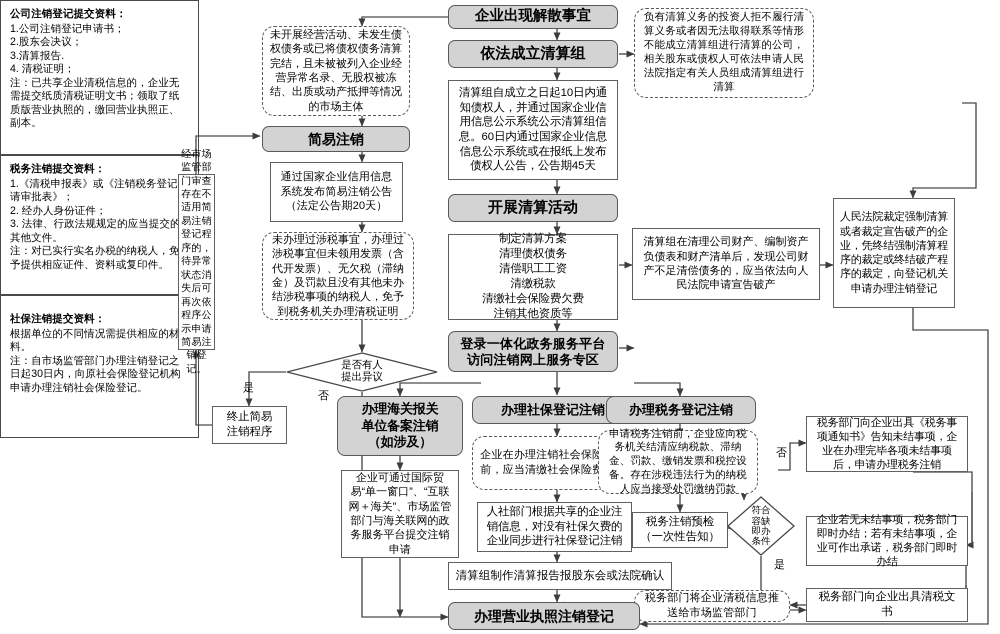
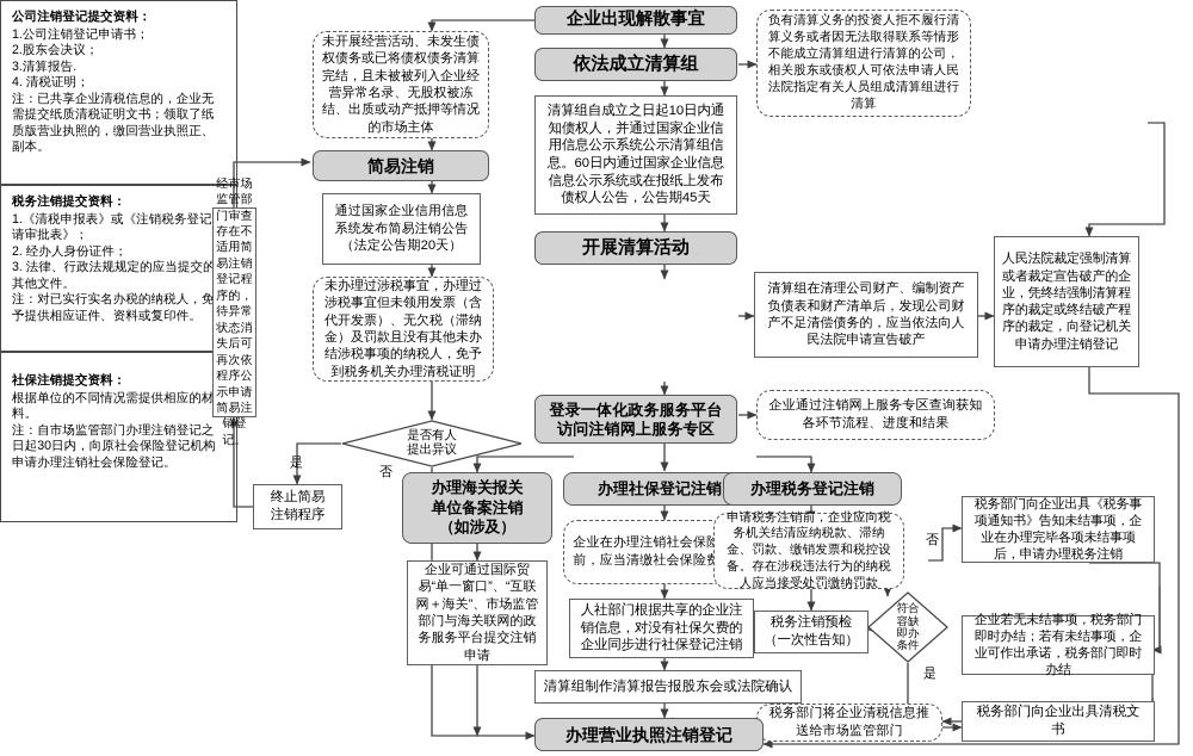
  公司注销登记提交资料：
  1.公司注销登记申请书；
  2.股东会决议；
  3.清算报告.
  4. 清税证明；
  注：已共享企业清税信息的，企业无需提交纸质清税证明文书；领取了纸质版营业执照的，缴回营业执照正、副本。
  税务注销提交资料：
  1.《清税申报表》或《注销税务登记请审批表》；
  2. 经办人身份证件；
  3. 法律、行政法规规定的应当提交的其他文件。
  注：对已实行实名办税的纳税人，免予提供相应证件、资料或复印件。
  社保注销提交资料：
  根据单位的不同情况需提供相应的材料。
  注：自市场监管部门办理注销登记之日起30日内，向原社会保险登记机构申请办理注销社会保险登记。
  企业出现解散事宜
  依法成立清算组
  清算组自成立之日起10日内通知债权人，并通过国家企业信用信息公示系统公示清算组信息。60日内通过国家企业信息信息公示系统或在报纸上发布债权人公告，公告期45天
  开展清算活动
- 制定清算方案
- 清理债权债务
- 清偿职工工资
- 清缴税款
- 清缴社会保险费欠费
- 注销其他资质等
  登录一体化政务服务平台
  访问注销网上服务专区
  未开展经营活动、未发生债权债务或已将债权债务清算完结，且未被被列入企业经营异常名录、无股权被冻结、出质或动产抵押等情况的市场主体
  简易注销
  通过国家企业信用信息系统发布简易注销公告 （法定公告期20天）
  未办理过涉税事宜，办理过涉税事宜但未领用发票（含代开发票）、无欠税（滞纳金）及罚款且没有其他未办结涉税事项的纳税人，免予到税务机关办理清税证明
  是否有人
  提出异议
  是
  否
  终止简易
  注销程序
  经市场监管部门审查存在不适用简易注销登记程序的，待异常状态消失后可再次依程序公示申请简易注销登记。
  办理海关报关
  单位备案注销
  （如涉及）
  企业可通过国际贸易“单一窗口”、“互联网＋海关”、市场监管部门与海关联网的政务服务平台提交注销申请
  办理社保登记注销
  企业在办理注销社会保前，应当清缴社会保险
  人社部门根据共享的企业注销信息，对没有社保欠费的企业同步进行社保登记注销
  办理税务登记注销
  申请税务注销前，企业应向税务机关结清应纳税款、滞纳金、罚款、缴销发票和税控设备。存在涉税违法行为的纳税人应当接受处罚缴纳罚款
  税务注销预检
  （一次性告知）
  符合
  容缺
  即办
  条件
  否
  是
  税务部门向企业出具《税务事项通知书》告知未结事项，企业在办理完毕各项未结事项后，申请办理税务注销
  企业若无未结事项，税务部门即时办结；若有未结事项，企业可作出承诺，税务部门即时办结
  税务部门向企业出具清税文书
  税务部门将企业清税信息推送给市场监管部门
  清算组制作清算报告报股东会或法院确认
  办理营业执照注销登记
  负有清算义务的投资人拒不履行清算义务或者因无法取得联系等情形不能成立清算组进行清算的公司，相关股东或债权人可依法申请人民法院指定有关人员组成清算组进行清算
  清算组在清理公司财产、编制资产负债表和财产清单后，发现公司财产不足清偿债务的，应当依法向人民法院申请宣告破产
  人民法院裁定强制清算或者裁定宣告破产的企业，凭终结强制清算程序的裁定或终结破产程序的裁定，向登记机关申请办理注销登记
+ 企业通过注销网上服务专区查询获知各环节流程、进度和结果
